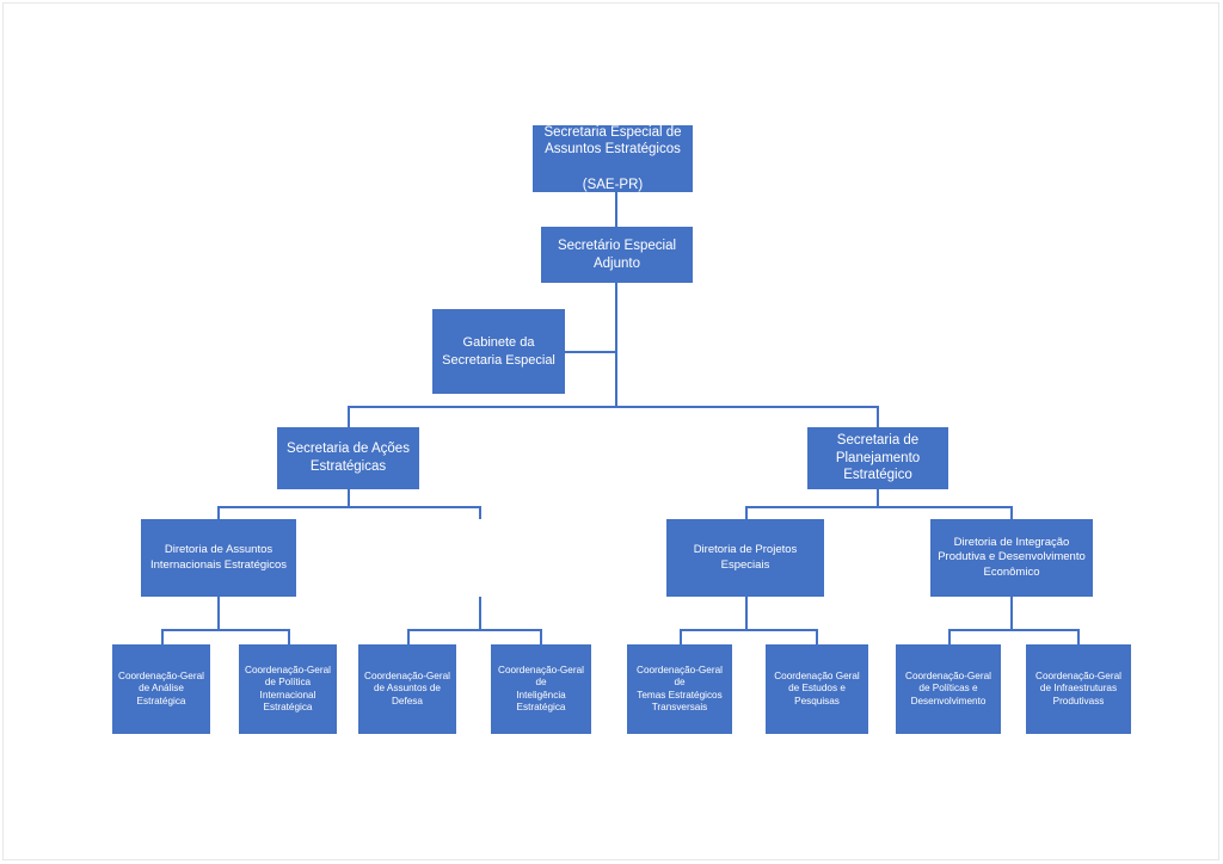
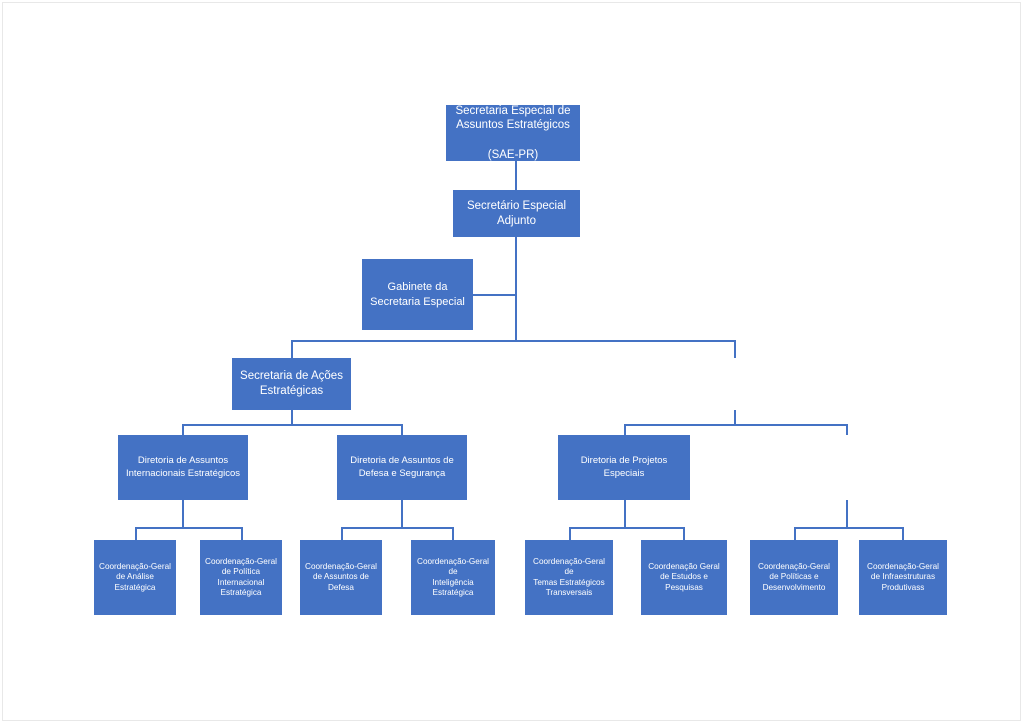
  Secretaria Especial de
  Assuntos Estratégicos
  (SAE-PR)
  Secretário Especial
  Adjunto
  Gabinete da
  Secretaria Especial
  Secretaria de Ações
  Estratégicas
- Secretaria de
- Planejamento
- Estratégico
  Diretoria de Assuntos
  Internacionais Estratégicos
+ Diretoria de Assuntos de
+ Defesa e Segurança
  Diretoria de Projetos
  Especiais
- Diretoria de Integração
- Produtiva e Desenvolvimento
- Econômico
  Coordenação-Geral
  de Análise
  Estratégica
  Coordenação-Geral
  de Política
  Internacional
  Estratégica
  Coordenação-Geral
  de Assuntos de
  Defesa
  Coordenação-Geral de
  Inteligência
  Estratégica
  Coordenação-Geral de
  Temas Estratégicos
  Transversais
  Coordenação Geral
  de Estudos e
  Pesquisas
  Coordenação-Geral
  de Políticas e
  Desenvolvimento
  Coordenação-Geral
  de Infraestruturas
  Produtivass
